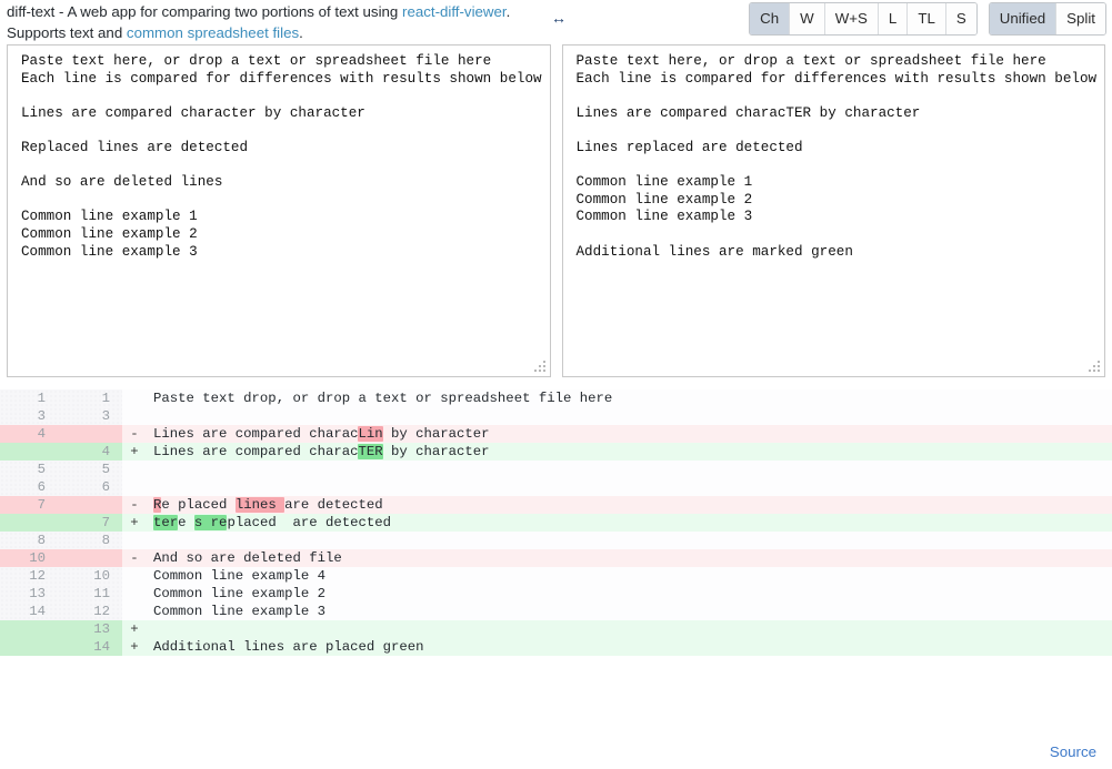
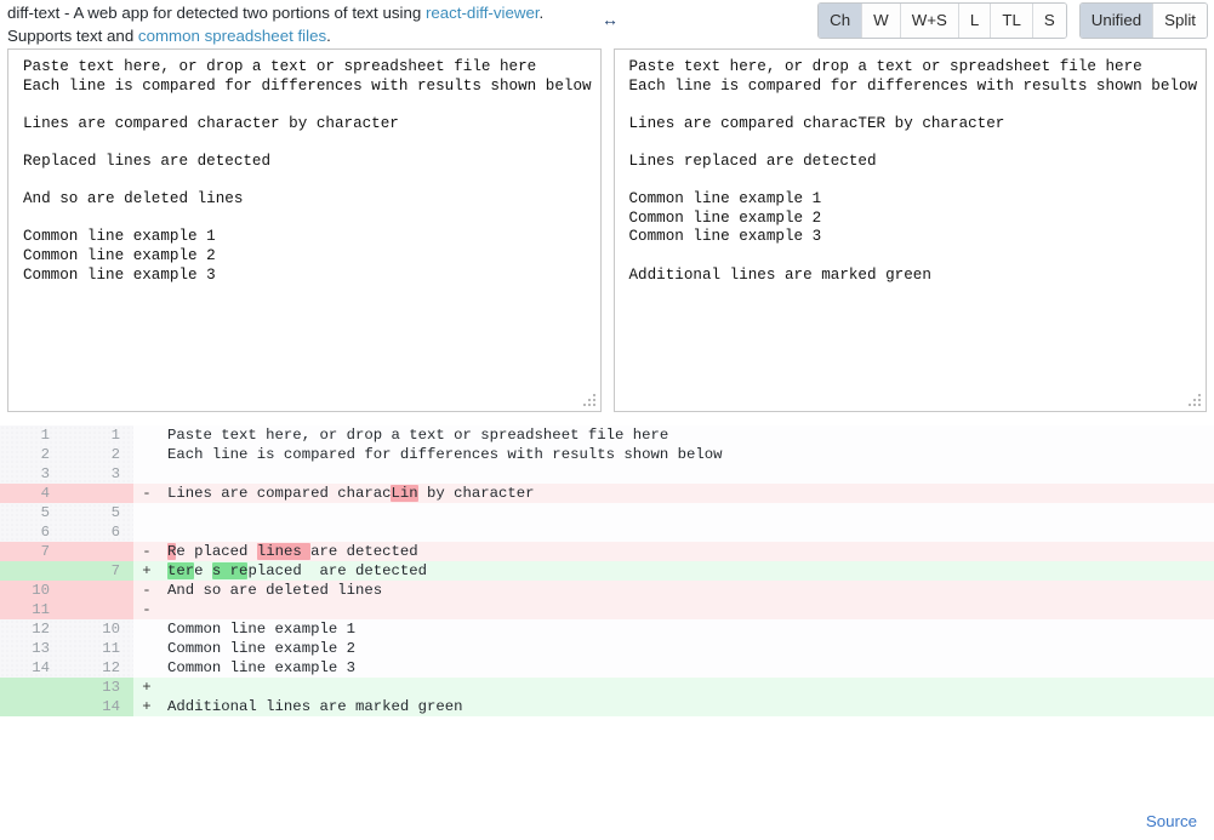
- diff-text - A web app for comparing two portions of text using react-diff-viewer. Supports text and common spreadsheet files.
+ diff-text - A web app for detected two portions of text using react-diff-viewer. Supports text and common spreadsheet files.
  ↔
  Ch
  W
  W+S
  L
  TL
  S
  Unified
  Split
  Paste text here, or drop a text or spreadsheet file here
  Paste text here, or drop a text or spreadsheet file here
- 1	1		Paste text drop, or drop a text or spreadsheet file here
+ 1	1		Paste text here, or drop a text or spreadsheet file here
+ 2	2		Each line is compared for differences with results shown below
  3	3
  4		-	Lines are compared characLin by character
- 	4	+	Lines are compared characTER by character
  5	5
  6	6
  7		-	Re placed lines are detected
  	7	+	tere s replaced are detected
- 8	8
- 10		-	And so are deleted file
+ 10		-	And so are deleted lines
+ 11		-
- 12	10		Common line example 4
+ 12	10		Common line example 1
  13	11		Common line example 2
  14	12		Common line example 3
  	13	+
- 	14	+	Additional lines are placed green
+ 	14	+	Additional lines are marked green
  Source
